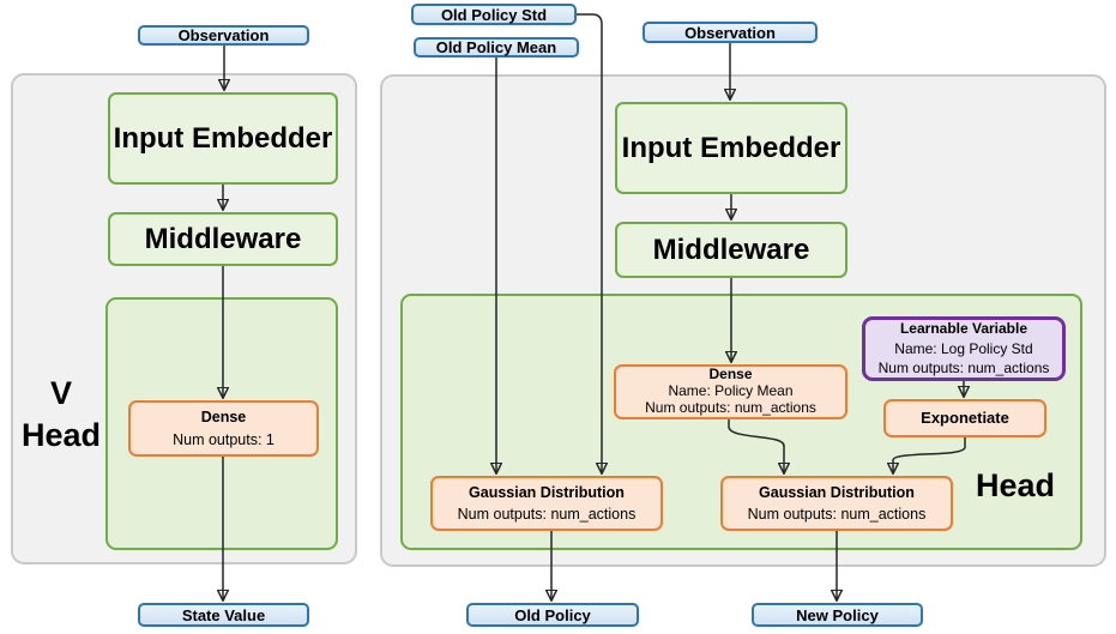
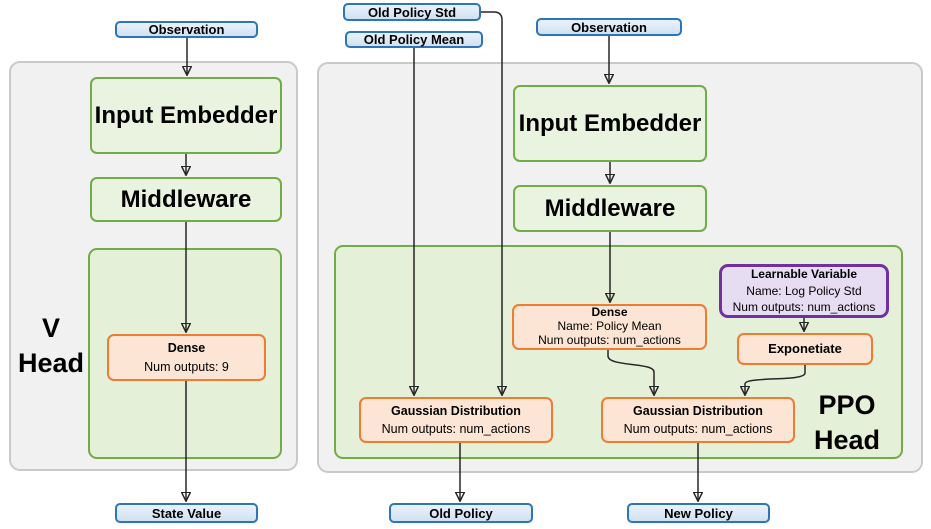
  V
  Head
+ PPO
  Head
  Observation
  Input Embedder
  Middleware
  Dense
- Num outputs: 1
+ Num outputs: 9
  State Value
  Old Policy Std
  Old Policy Mean
  Observation
  Input Embedder
  Middleware
  Dense
  Name: Policy Mean
  Num outputs: num_actions
  Learnable Variable
  Name: Log Policy Std
  Num outputs: num_actions
  Exponetiate
  Gaussian Distribution
  Num outputs: num_actions
  Gaussian Distribution
  Num outputs: num_actions
  Old Policy
  New Policy
